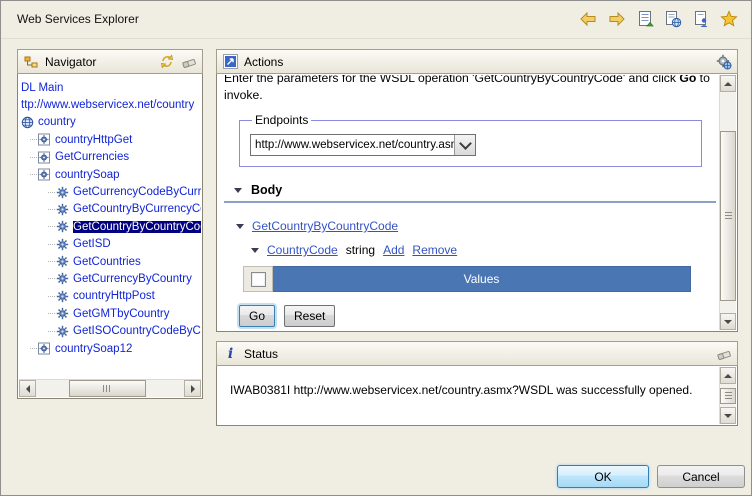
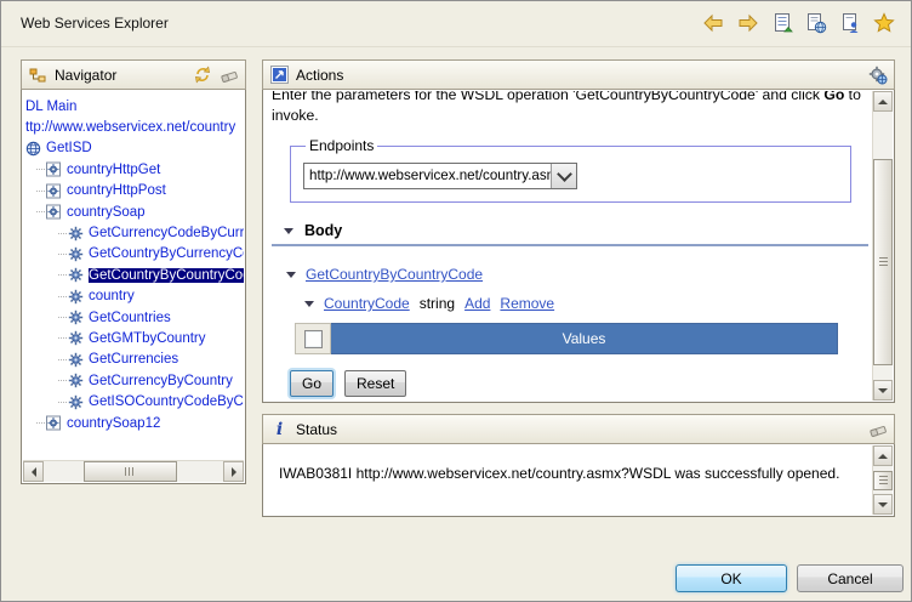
  Web Services Explorer
  Navigator
  DL Main
  ttp://www.webservicex.net/country
- country
+ GetISD
  countryHttpGet
- GetCurrencies
+ countryHttpPost
  countrySoap
  GetCurrencyCodeByCurr
  GetCountryByCurrencyC
  GetCountryByCountryCo
- GetISD
+ country
  GetCountries
- GetCurrencyByCountry
+ GetGMTbyCountry
- countryHttpPost
+ GetCurrencies
- GetGMTbyCountry
+ GetCurrencyByCountry
  GetISOCountryCodeByC
  countrySoap12
  Actions
  Enter the parameters for the WSDL operation 'GetCountryByCountryCode' and click Go to invoke.
  Endpoints
  http://www.webservicex.net/country.as
  Body
  GetCountryByCountryCode
  CountryCode
  string
  Add
  Remove
  Values
  Go
  Reset
  i
  Status
  IWAB0381I http://www.webservicex.net/country.asmx?WSDL was successfully opened.
  OK
  Cancel
